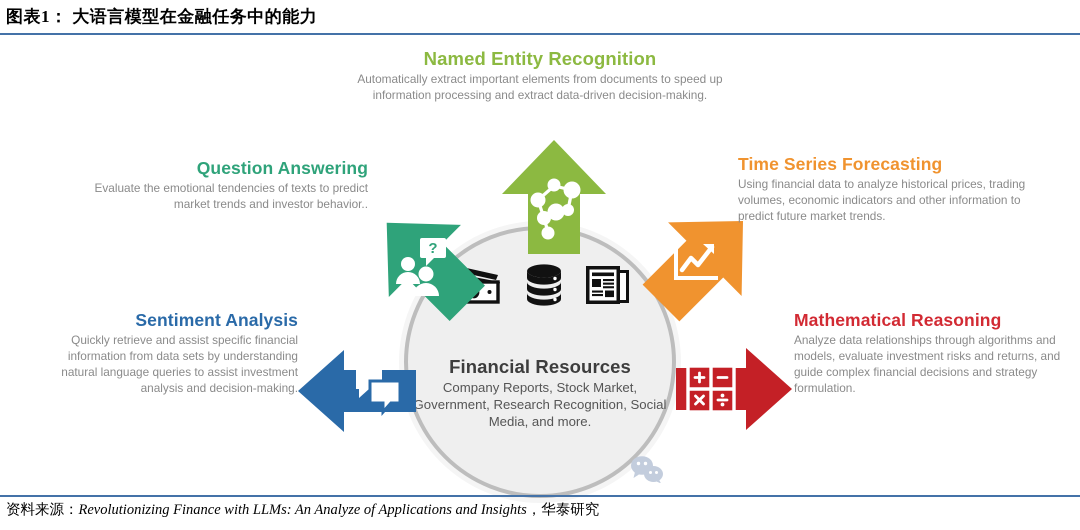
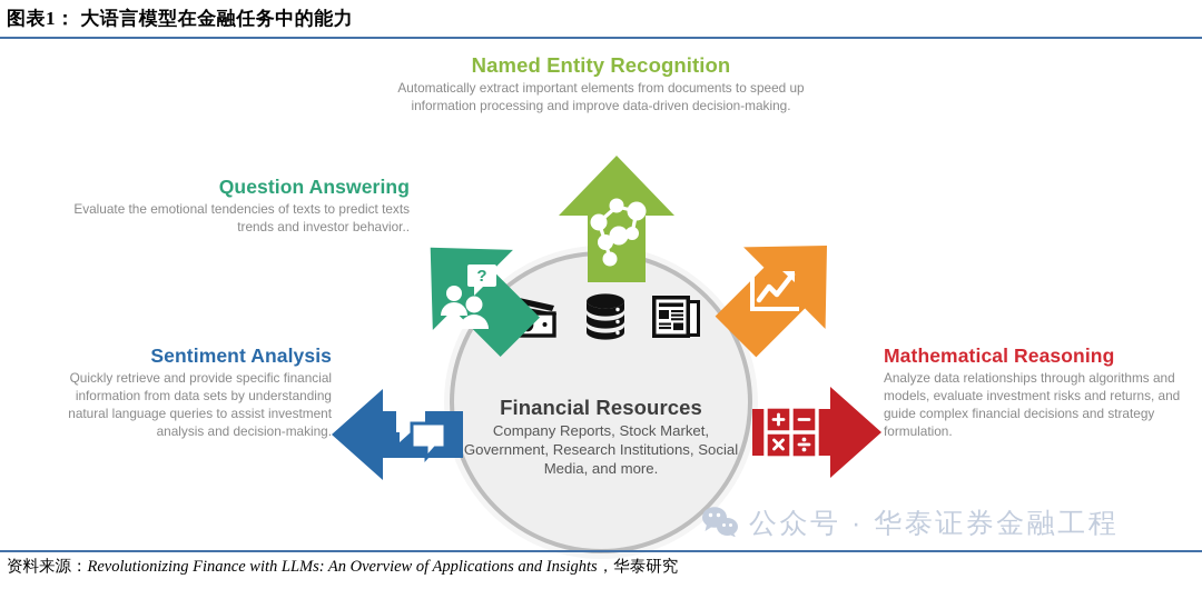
  图表1： 大语言模型在金融任务中的能力
  Financial Resources
- Company Reports, Stock Market, Government, Research Recognition, Social Media, and more.
+ Company Reports, Stock Market, Government, Research Institutions, Social Media, and more.
  ?
  Named Entity Recognition
- Automatically extract important elements from documents to speed up information processing and extract data-driven decision-making.
+ Automatically extract important elements from documents to speed up information processing and improve data-driven decision-making.
  Question Answering
- Evaluate the emotional tendencies of texts to predict market trends and investor behavior..
+ Evaluate the emotional tendencies of texts to predict texts trends and investor behavior..
- Time Series Forecasting
- Using financial data to analyze historical prices, trading volumes, economic indicators and other information to predict future market trends.
  Sentiment Analysis
- Quickly retrieve and assist specific financial information from data sets by understanding natural language queries to assist investment analysis and decision-making.
+ Quickly retrieve and provide specific financial information from data sets by understanding natural language queries to assist investment analysis and decision-making.
  Mathematical Reasoning
  Analyze data relationships through algorithms and models, evaluate investment risks and returns, and guide complex financial decisions and strategy formulation.
+ 公众号 · 华泰证券金融工程
- 资料来源：Revolutionizing Finance with LLMs: An Analyze of Applications and Insights，华泰研究
+ 资料来源：Revolutionizing Finance with LLMs: An Overview of Applications and Insights，华泰研究
